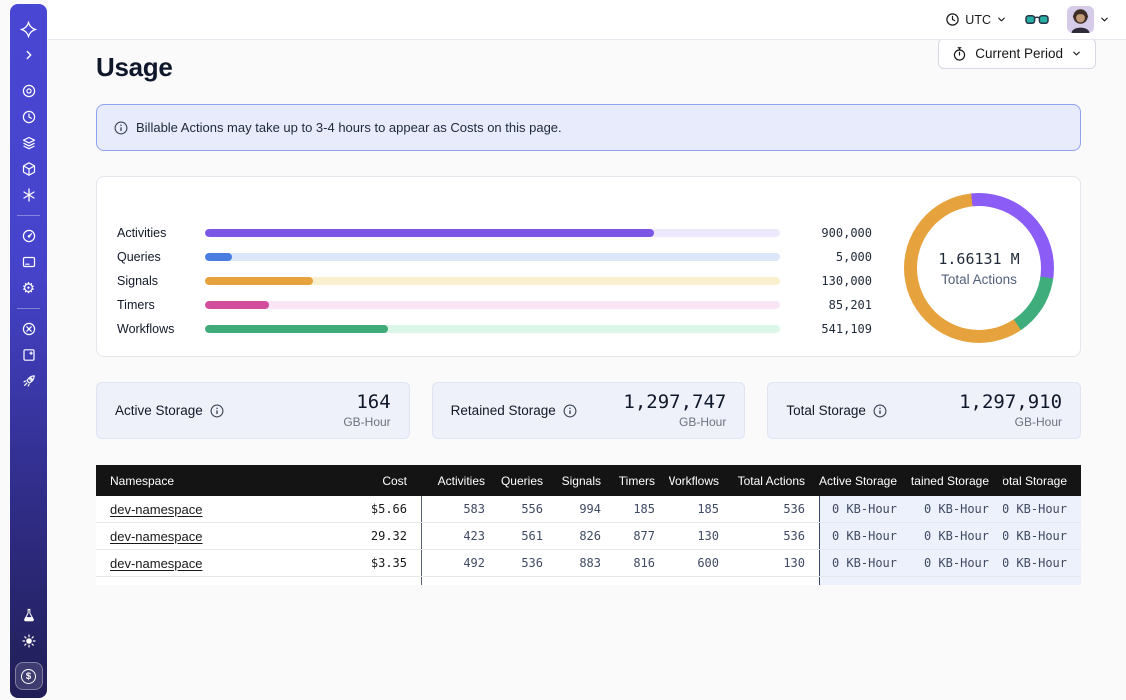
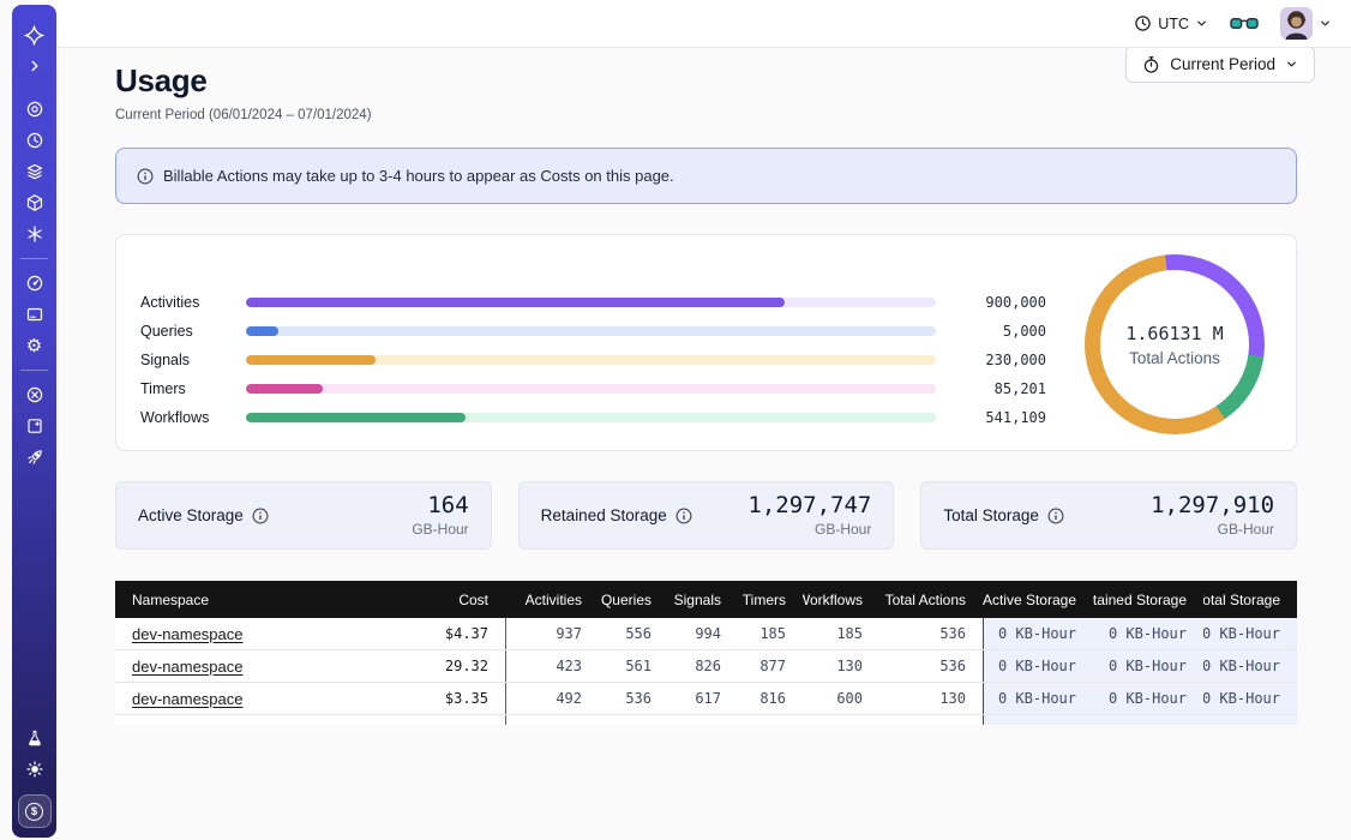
  ⚙
  $
  UTC
  Usage
+ Current Period (06/01/2024 – 07/01/2024)
  Current Period
  Billable Actions may take up to 3-4 hours to appear as Costs on this page.
  Activities
  900,000
  Queries
  5,000
  Signals
- 130,000
+ 230,000
  Timers
  85,201
  Workflows
  541,109
  1.66131 M
  Total Actions
  Active Storage
  164
  GB-Hour
  Retained Storage
  1,297,747
  GB-Hour
  Total Storage
  1,297,910
  GB-Hour
  Namespace
  Cost
  Activities
  Queries
  Signals
  Timers
  Workflows
  Total Actions
  Active Storage
  tained Storage
  otal Storage
  dev-namespace
- $5.66
+ $4.37
- 583
+ 937
  556
  994
  185
  185
  536
  0 KB-Hour
  0 KB-Hour
  0 KB-Hour
  dev-namespace
  29.32
  423
  561
  826
  877
  130
  536
  0 KB-Hour
  0 KB-Hour
  0 KB-Hour
  dev-namespace
  $3.35
  492
  536
- 883
+ 617
  816
  600
  130
  0 KB-Hour
  0 KB-Hour
  0 KB-Hour
